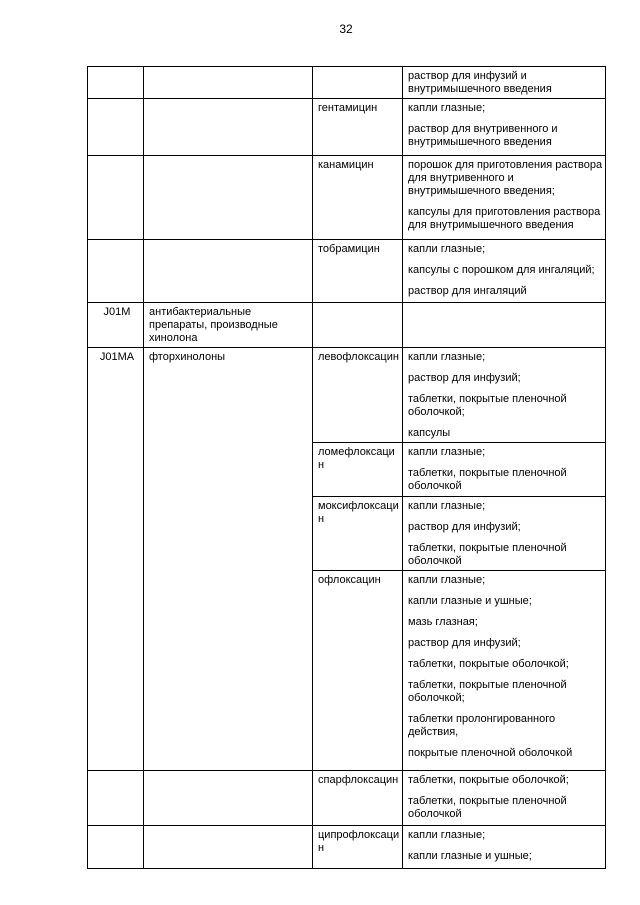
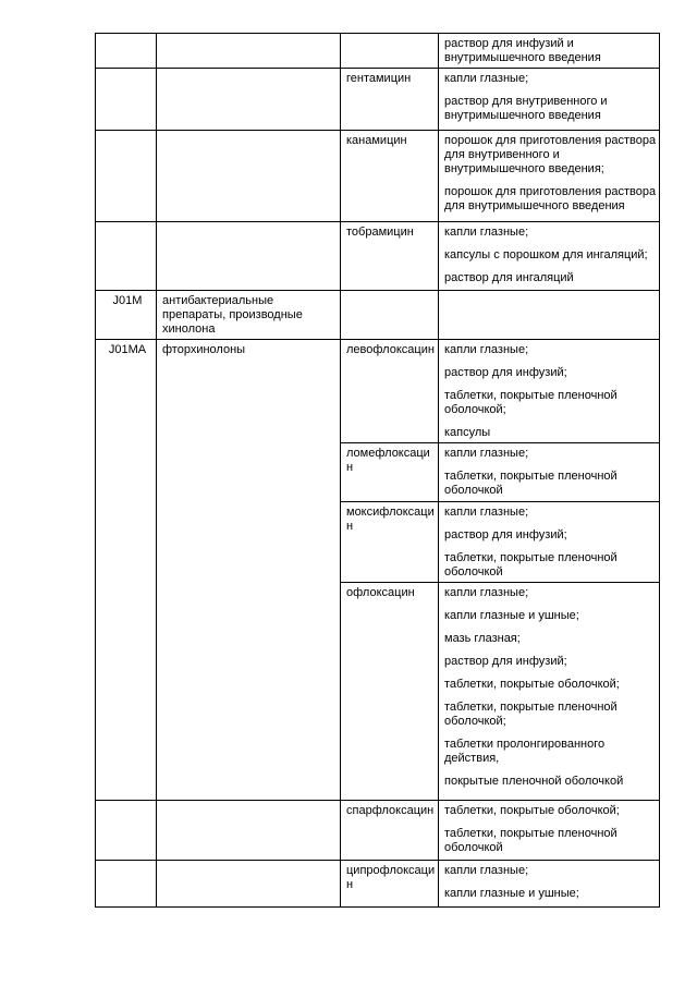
- 32
  			раствор для инфузий и внутримышечного введения
  		гентамицин	капли глазные; раствор для внутривенного и внутримышечного введения
- 		канамицин	порошок для приготовления раствора для внутривенного и внутримышечного введения; капсулы для приготовления раствора для внутримышечного введения
+ 		канамицин	порошок для приготовления раствора для внутривенного и внутримышечного введения; порошок для приготовления раствора для внутримышечного введения
  		тобрамицин	капли глазные; капсулы с порошком для ингаляций; раствор для ингаляций
  J01M	антибактериальные препараты, производные хинолона
  J01MA	фторхинолоны	левофлоксацин	капли глазные; раствор для инфузий; таблетки, покрытые пленочной оболочкой; капсулы
  ломефлоксацин	капли глазные; таблетки, покрытые пленочной оболочкой
  моксифлоксацин	капли глазные; раствор для инфузий; таблетки, покрытые пленочной оболочкой
  офлоксацин	капли глазные; капли глазные и ушные; мазь глазная; раствор для инфузий; таблетки, покрытые оболочкой; таблетки, покрытые пленочной оболочкой; таблетки пролонгированного действия, покрытые пленочной оболочкой
  		спарфлоксацин	таблетки, покрытые оболочкой; таблетки, покрытые пленочной оболочкой
  		ципрофлоксацин	капли глазные; капли глазные и ушные;
